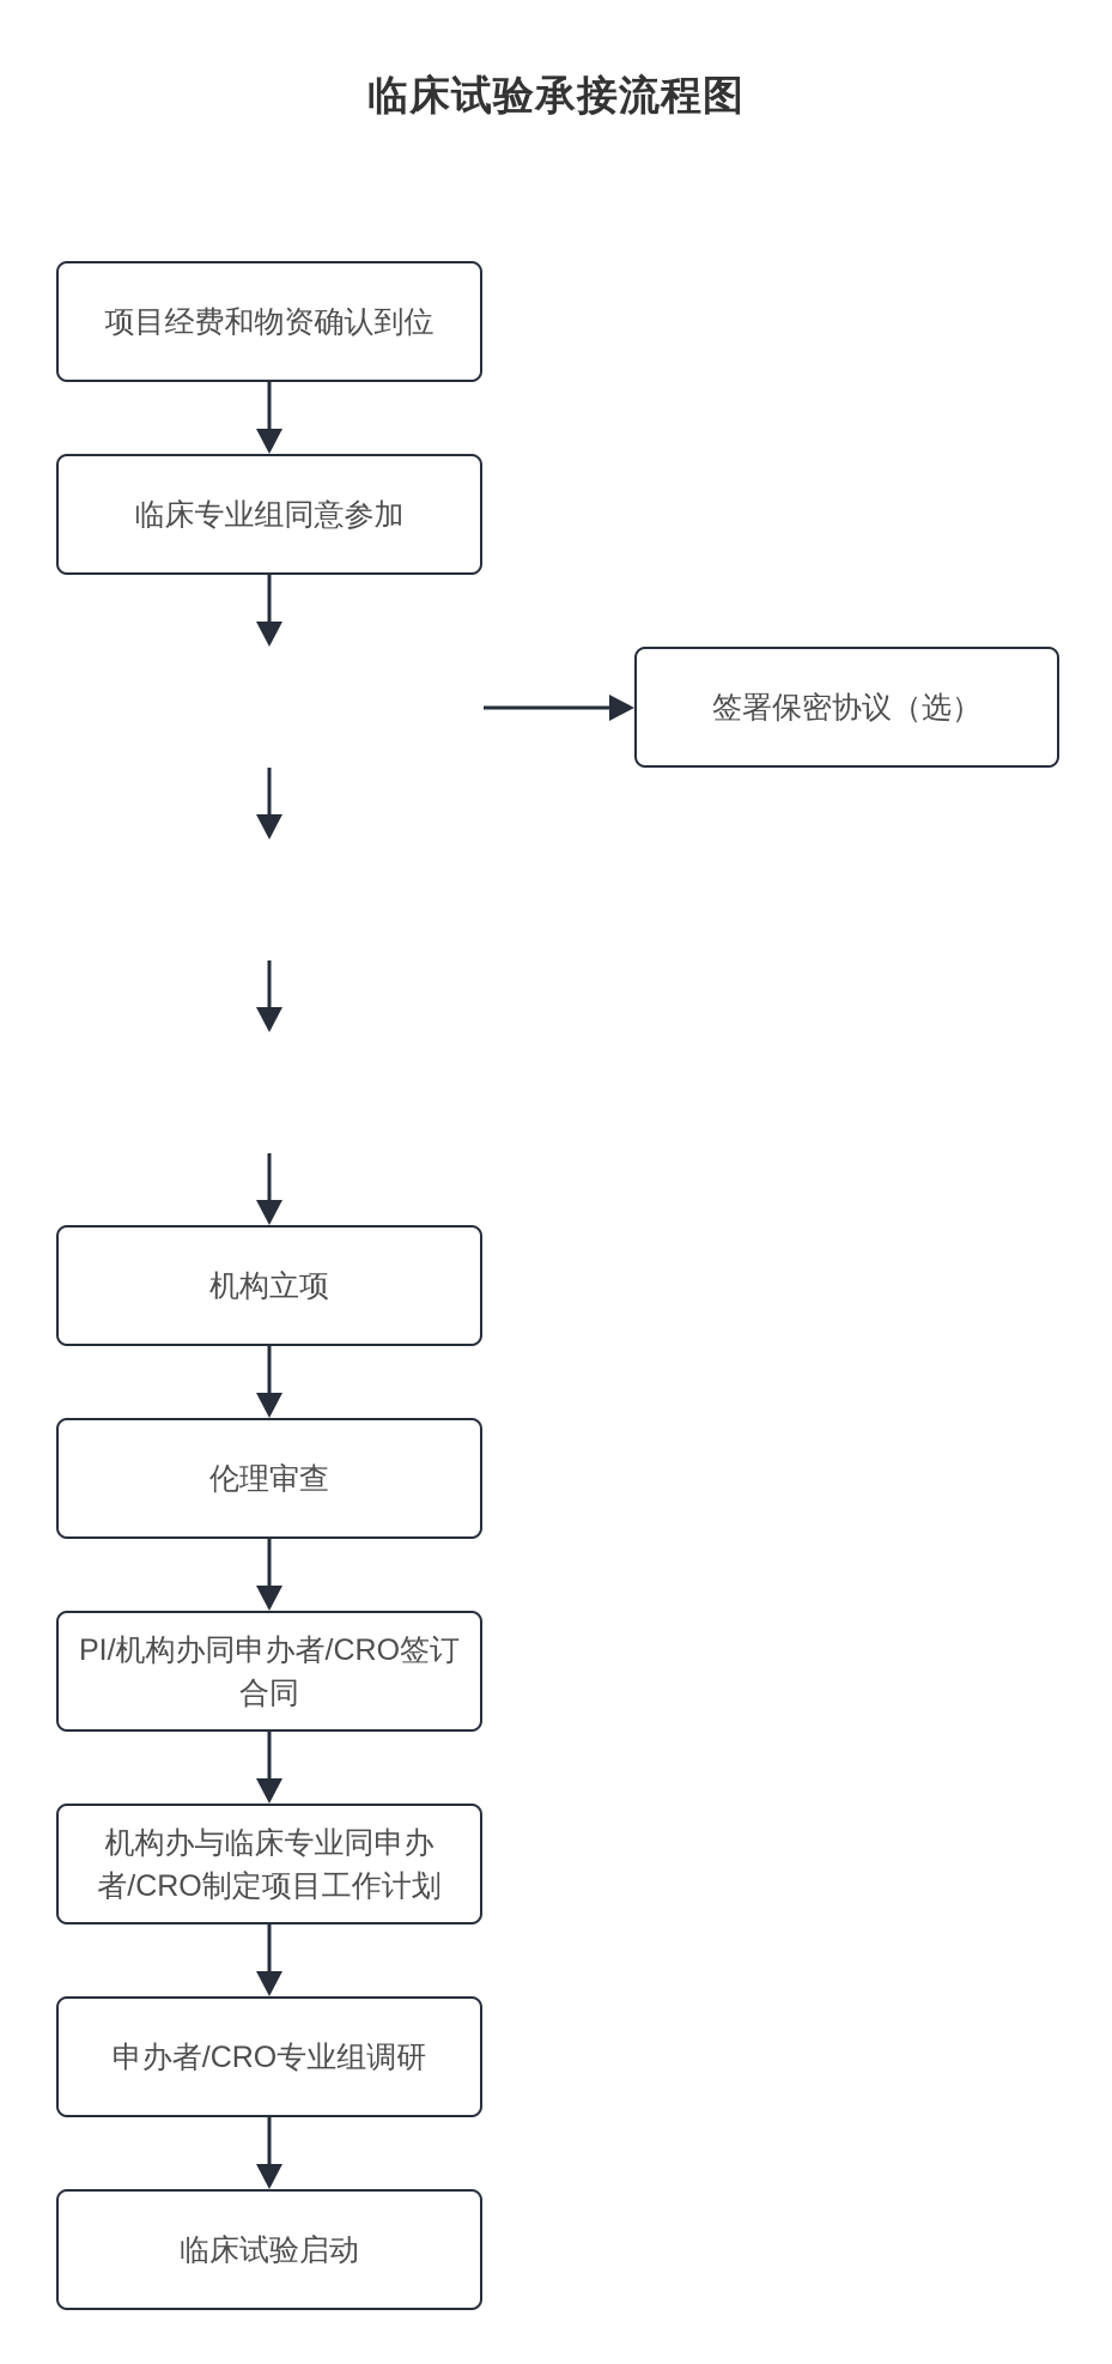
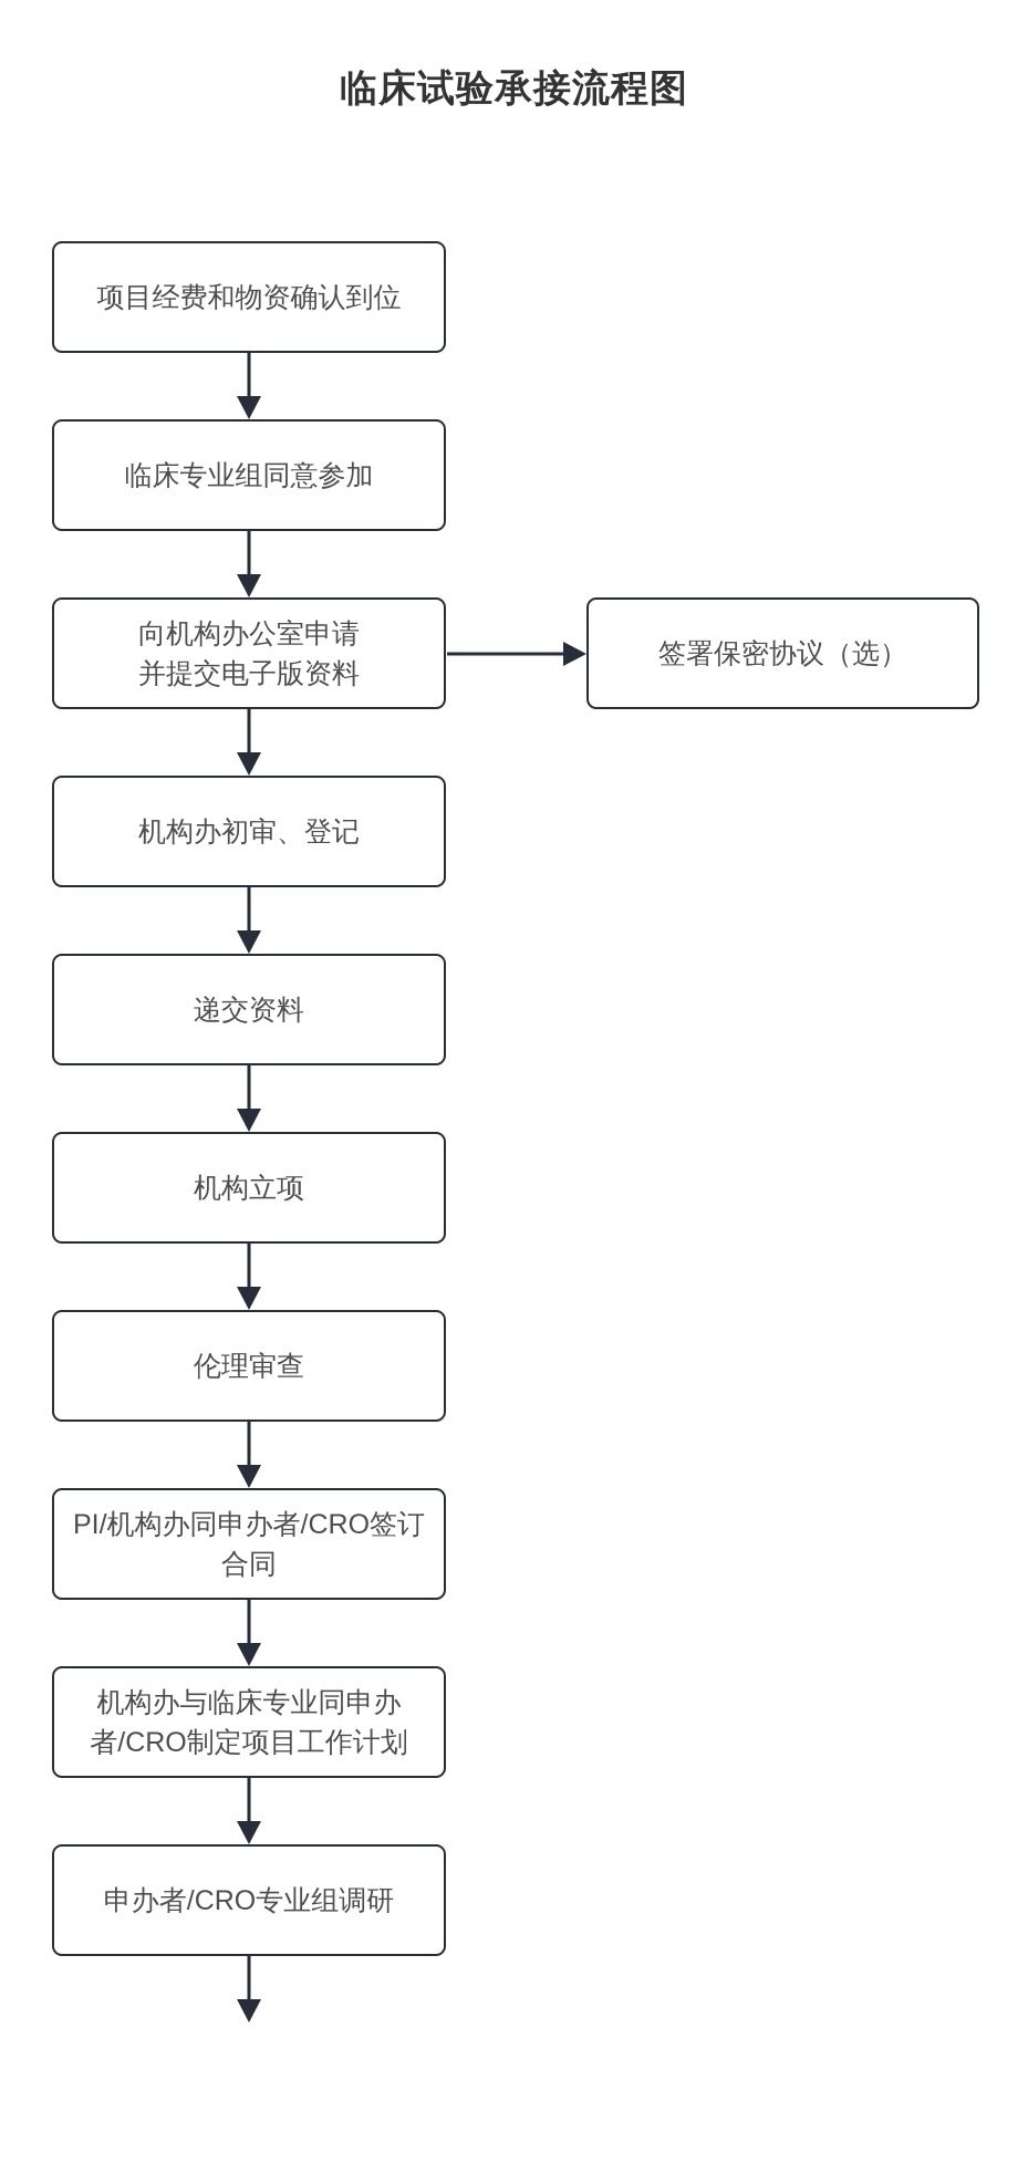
  临床试验承接流程图
  项目经费和物资确认到位
  临床专业组同意参加
+ 向机构办公室申请
+ 并提交电子版资料
+ 机构办初审、登记
+ 递交资料
  机构立项
  伦理审查
  PI/机构办同申办者/CRO签订
  合同
  机构办与临床专业同申办
  者/CRO制定项目工作计划
  申办者/CRO专业组调研
- 临床试验启动
  签署保密协议（选）
